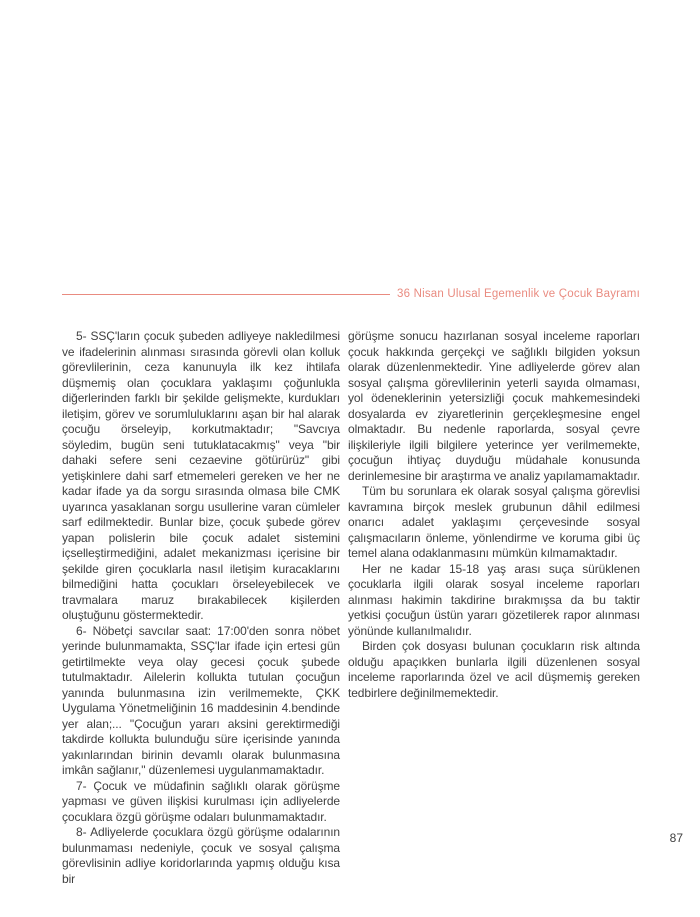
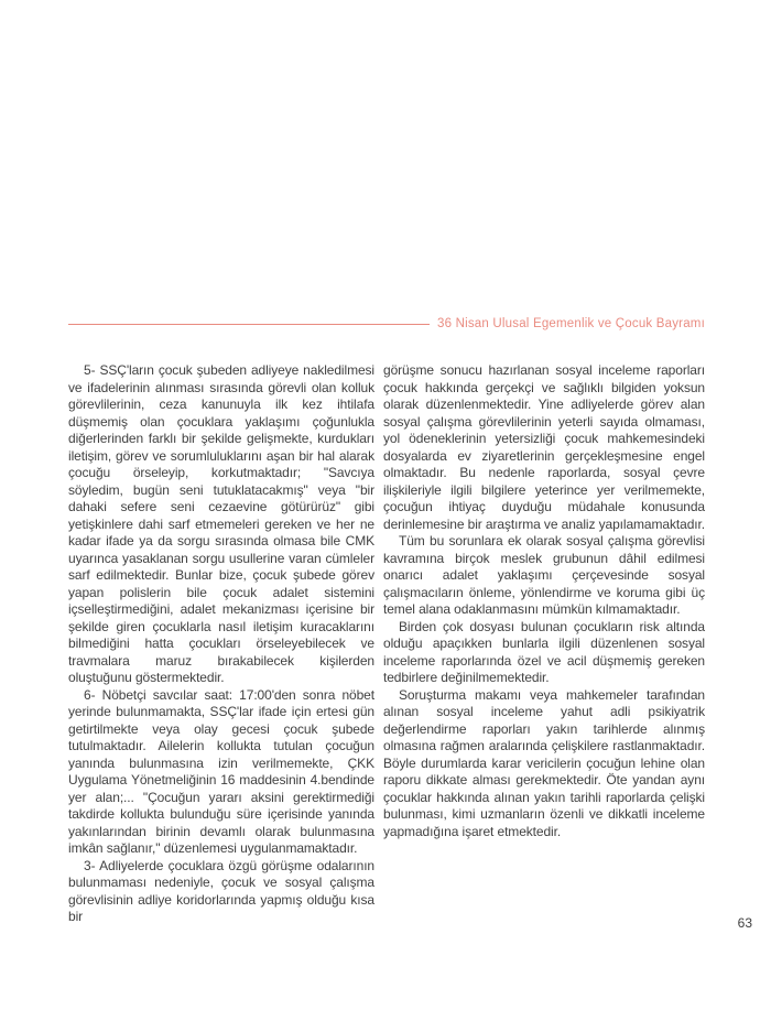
  36 Nisan Ulusal Egemenlik ve Çocuk Bayramı
  5- SSÇ'ların çocuk şubeden adliyeye nakledilmesi ve ifadelerinin alınması sırasında görevli olan kolluk görevlilerinin, ceza kanunuyla ilk kez ihtilafa düşmemiş olan çocuklara yaklaşımı çoğunlukla diğerlerinden farklı bir şekilde gelişmekte, kurdukları iletişim, görev ve sorumluluklarını aşan bir hal alarak çocuğu örseleyip, korkutmaktadır; "Savcıya söyledim, bugün seni tutuklatacakmış" veya "bir dahaki sefere seni cezaevine götürürüz" gibi yetişkinlere dahi sarf etmemeleri gereken ve her ne kadar ifade ya da sorgu sırasında olmasa bile CMK uyarınca yasaklanan sorgu usullerine varan cümleler sarf edilmektedir. Bunlar bize, çocuk şubede görev yapan polislerin bile çocuk adalet sistemini içselleştirmediğini, adalet mekanizması içerisine bir şekilde giren çocuklarla nasıl iletişim kuracaklarını bilmediğini hatta çocukları örseleyebilecek ve travmalara maruz bırakabilecek kişilerden oluştuğunu göstermektedir.
  6- Nöbetçi savcılar saat: 17:00'den sonra nöbet yerinde bulunmamakta, SSÇ'lar ifade için ertesi gün getirtilmekte veya olay gecesi çocuk şubede tutulmaktadır. Ailelerin kollukta tutulan çocuğun yanında bulunmasına izin verilmemekte, ÇKK Uygulama Yönetmeliğinin 16 maddesinin 4.bendinde yer alan;... "Çocuğun yararı aksini gerektirmediği takdirde kollukta bulunduğu süre içerisinde yanında yakınlarından birinin devamlı olarak bulunmasına imkân sağlanır," düzenlemesi uygulanmamaktadır.
- 7- Çocuk ve müdafinin sağlıklı olarak görüşme yapması ve güven ilişkisi kurulması için adliyelerde çocuklara özgü görüşme odaları bulunmamaktadır.
- 8- Adliyelerde çocuklara özgü görüşme odalarının bulunmaması nedeniyle, çocuk ve sosyal çalışma görevlisinin adliye koridorlarında yapmış olduğu kısa bir
+ 3- Adliyelerde çocuklara özgü görüşme odalarının bulunmaması nedeniyle, çocuk ve sosyal çalışma görevlisinin adliye koridorlarında yapmış olduğu kısa bir
  görüşme sonucu hazırlanan sosyal inceleme raporları çocuk hakkında gerçekçi ve sağlıklı bilgiden yoksun olarak düzenlenmektedir. Yine adliyelerde görev alan sosyal çalışma görevlilerinin yeterli sayıda olmaması, yol ödeneklerinin yetersizliği çocuk mahkemesindeki dosyalarda ev ziyaretlerinin gerçekleşmesine engel olmaktadır. Bu nedenle raporlarda, sosyal çevre ilişkileriyle ilgili bilgilere yeterince yer verilmemekte, çocuğun ihtiyaç duyduğu müdahale konusunda derinlemesine bir araştırma ve analiz yapılamamaktadır.
  Tüm bu sorunlara ek olarak sosyal çalışma görevlisi kavramına birçok meslek grubunun dâhil edilmesi onarıcı adalet yaklaşımı çerçevesinde sosyal çalışmacıların önleme, yönlendirme ve koruma gibi üç temel alana odaklanmasını mümkün kılmamaktadır.
- Her ne kadar 15-18 yaş arası suça sürüklenen çocuklarla ilgili olarak sosyal inceleme raporları alınması hakimin takdirine bırakmışsa da bu taktir yetkisi çocuğun üstün yararı gözetilerek rapor alınması yönünde kullanılmalıdır.
  Birden çok dosyası bulunan çocukların risk altında olduğu apaçıkken bunlarla ilgili düzenlenen sosyal inceleme raporlarında özel ve acil düşmemiş gereken tedbirlere değinilmemektedir.
+ Soruşturma makamı veya mahkemeler tarafından alınan sosyal inceleme yahut adli psikiyatrik değerlendirme raporları yakın tarihlerde alınmış olmasına rağmen aralarında çelişkilere rastlanmaktadır. Böyle durumlarda karar vericilerin çocuğun lehine olan raporu dikkate alması gerekmektedir. Öte yandan aynı çocuklar hakkında alınan yakın tarihli raporlarda çelişki bulunması, kimi uzmanların özenli ve dikkatli inceleme yapmadığına işaret etmektedir.
- 87
+ 63
